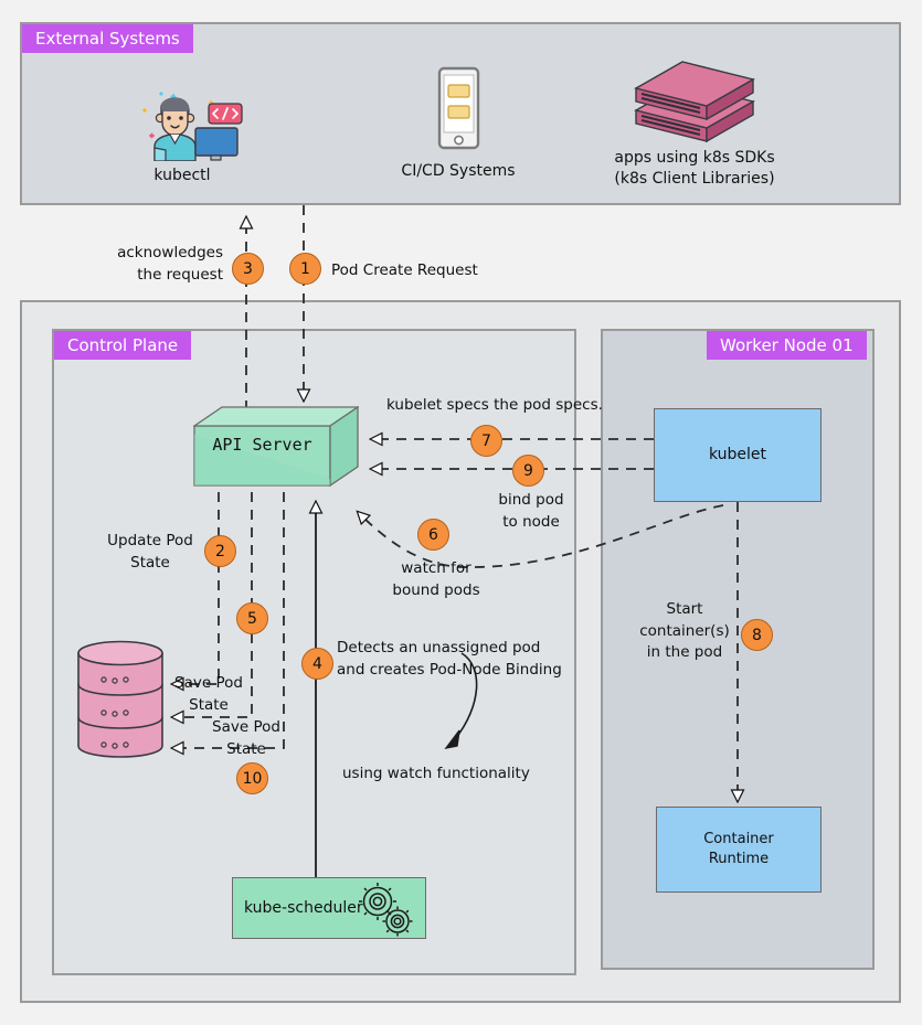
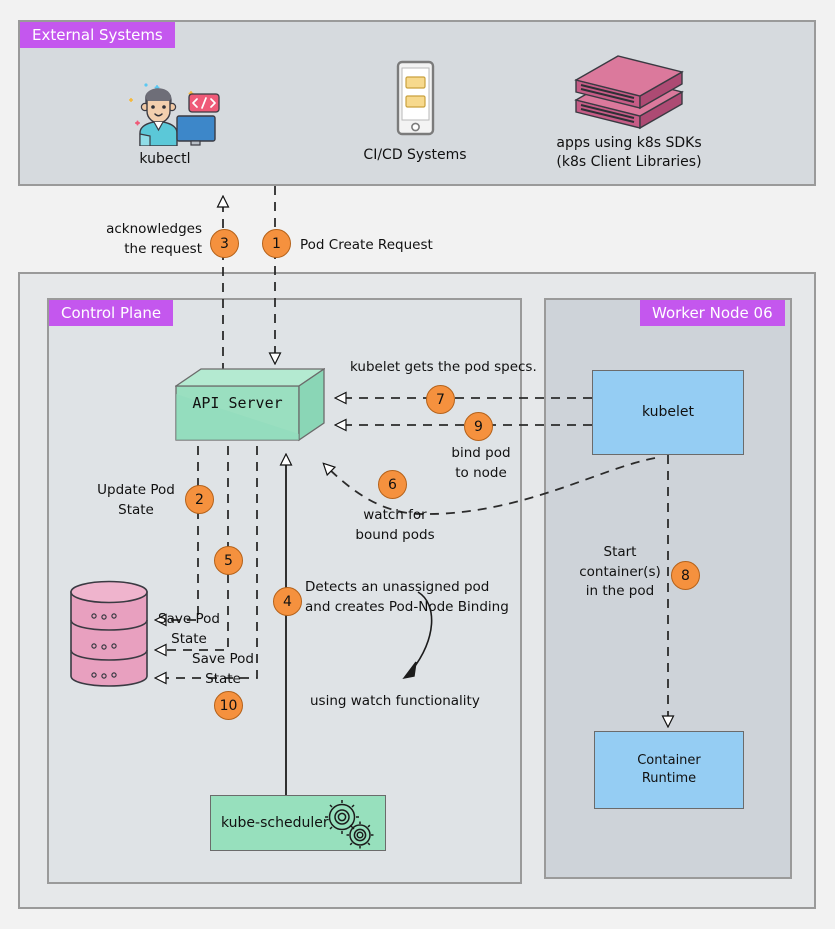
  External Systems
  Control Plane
- Worker Node 01
+ Worker Node 06
  kubectl
  CI/CD Systems
  apps using k8s SDKs
  (k8s Client Libraries)
  API Server
  kube-scheduler
  kubelet
  Container
  Runtime
  acknowledges
  the request
  Pod Create Request
- kubelet specs the pod specs.
+ kubelet gets the pod specs.
  bind pod
  to node
  watch for
  bound pods
  Update Pod
  State
  Save Pod
  State
  Save Pod
  State
  Detects an unassigned pod
  and creates Pod-Node Binding
  using watch functionality
  Start
  container(s)
  in the pod
  1
  2
  3
  4
  5
  6
  7
  8
  9
  10
